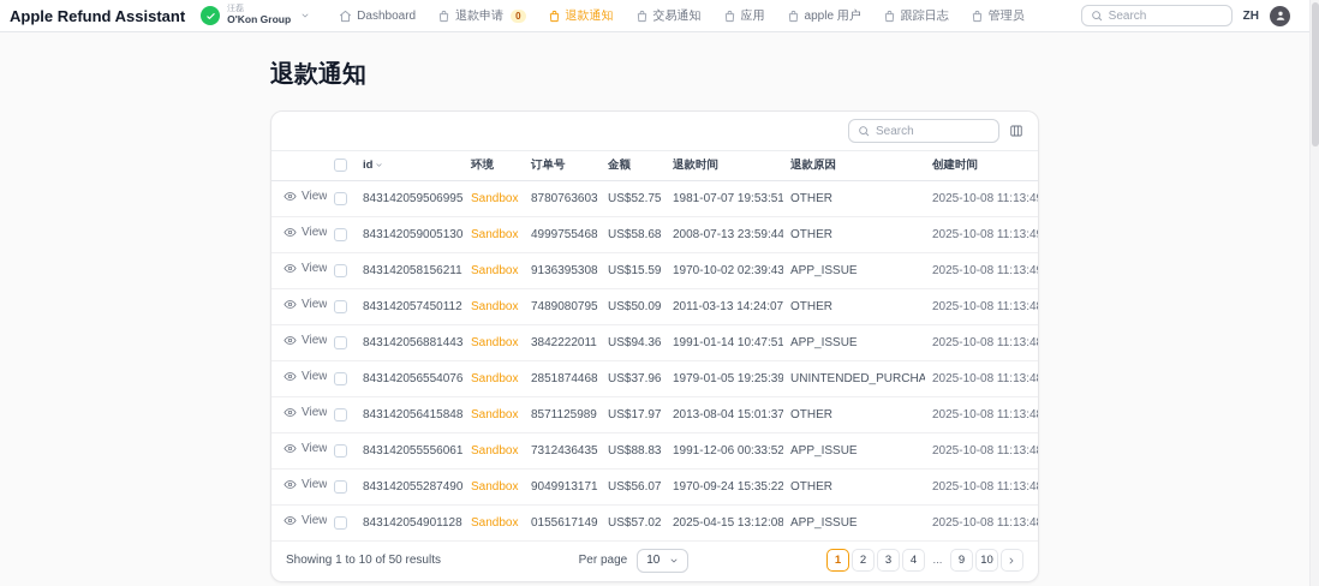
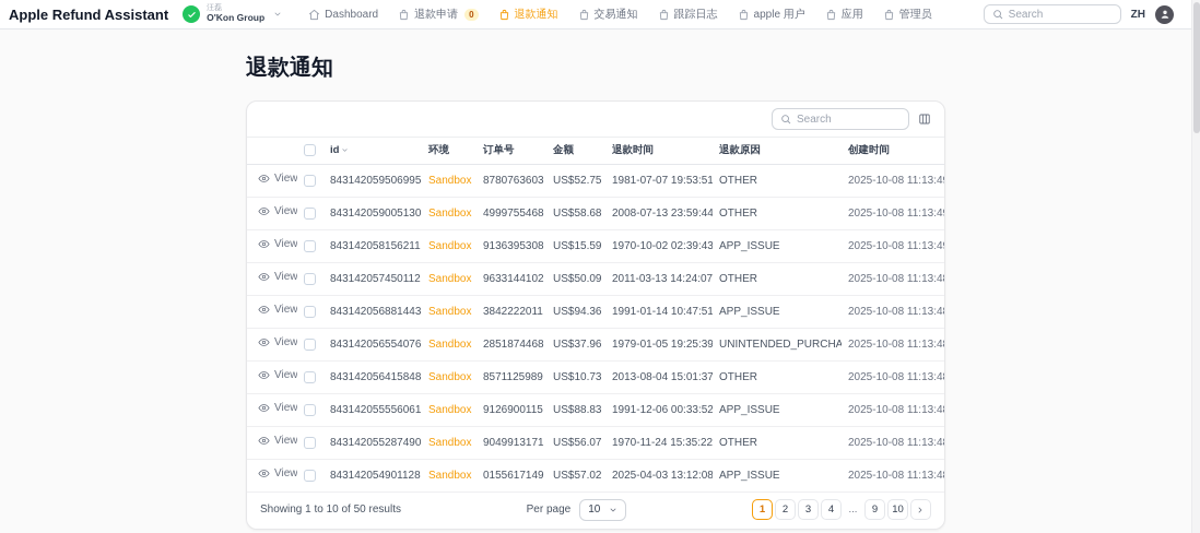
  Apple Refund Assistant
  O'Kon Group
  Dashboard
  退款申请
  0
  退款通知
  交易通知
- 应用
+ 跟踪日志
  apple 用户
- 跟踪日志
+ 应用
  管理员
  Search
  ZH
  退款通知
  Search
  		id	环境	订单号	金额	退款时间	退款原因	创建时间
  View		843142059506995	Sandbox	8780763603	US$52.75	1981-07-07 19:53:51	OTHER	2025-10-08 11:13:4
  View		843142059005130	Sandbox	4999755468	US$58.68	2008-07-13 23:59:44	OTHER	2025-10-08 11:13:4
  View		843142058156211	Sandbox	9136395308	US$15.59	1970-10-02 02:39:43	APP_ISSUE	2025-10-08 11:13:4
- View		843142057450112	Sandbox	7489080795	US$50.09	2011-03-13 14:24:07	OTHER	2025-10-08 11:13:4
+ View		843142057450112	Sandbox	9633144102	US$50.09	2011-03-13 14:24:07	OTHER	2025-10-08 11:13:4
  View		843142056881443	Sandbox	3842222011	US$94.36	1991-01-14 10:47:51	APP_ISSUE	2025-10-08 11:13:4
  View		843142056554076	Sandbox	2851874468	US$37.96	1979-01-05 19:25:39	UNINTENDED_PURCHA	2025-10-08 11:13:4
- View		843142056415848	Sandbox	8571125989	US$17.97	2013-08-04 15:01:37	OTHER	2025-10-08 11:13:4
+ View		843142056415848	Sandbox	8571125989	US$10.73	2013-08-04 15:01:37	OTHER	2025-10-08 11:13:4
- View		843142055556061	Sandbox	7312436435	US$88.83	1991-12-06 00:33:52	APP_ISSUE	2025-10-08 11:13:4
+ View		843142055556061	Sandbox	9126900115	US$88.83	1991-12-06 00:33:52	APP_ISSUE	2025-10-08 11:13:4
- View		843142055287490	Sandbox	9049913171	US$56.07	1970-09-24 15:35:22	OTHER	2025-10-08 11:13:4
+ View		843142055287490	Sandbox	9049913171	US$56.07	1970-11-24 15:35:22	OTHER	2025-10-08 11:13:4
- View		843142054901128	Sandbox	0155617149	US$57.02	2025-04-15 13:12:08	APP_ISSUE	2025-10-08 11:13:4
+ View		843142054901128	Sandbox	0155617149	US$57.02	2025-04-03 13:12:08	APP_ISSUE	2025-10-08 11:13:4
  Showing 1 to 10 of 50 results
  Per page
  10
  1
  2
  3
  4
  ...
  9
  10
